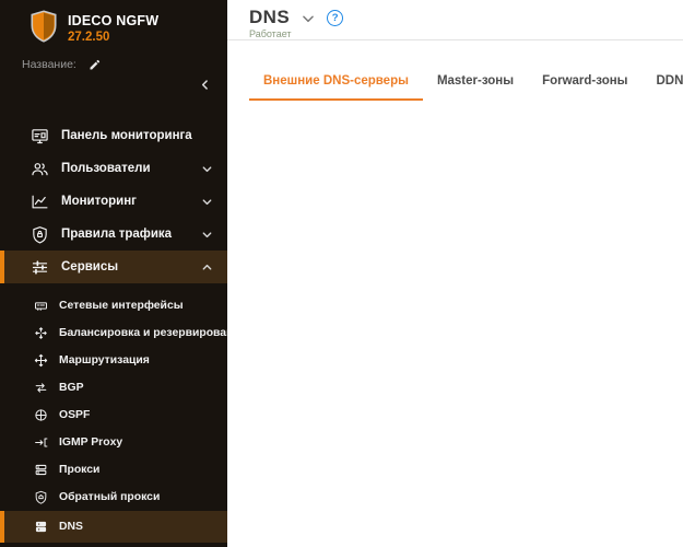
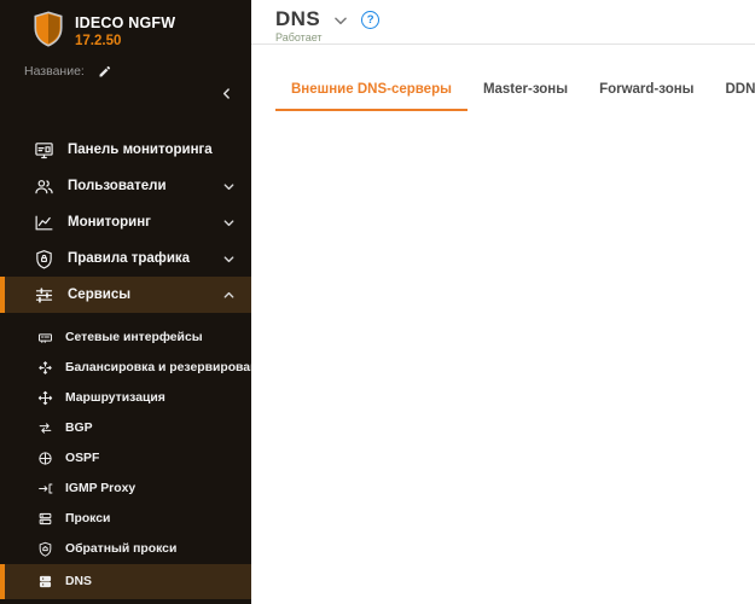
  IDECO NGFW
- 27.2.50
+ 17.2.50
  Название:
  Панель мониторинга
  Пользователи
  Мониторинг
  Правила трафика
  Сервисы
  Сетевые интерфейсы
  Балансировка и резервирова
  Маршрутизация
  BGP
  OSPF
  IGMP Proxy
  Прокси
  Обратный прокси
  DNS
  DNS
  ?
  Работает
  Внешние DNS-серверы
  Master-зоны
  Forward-зоны
  DDN
